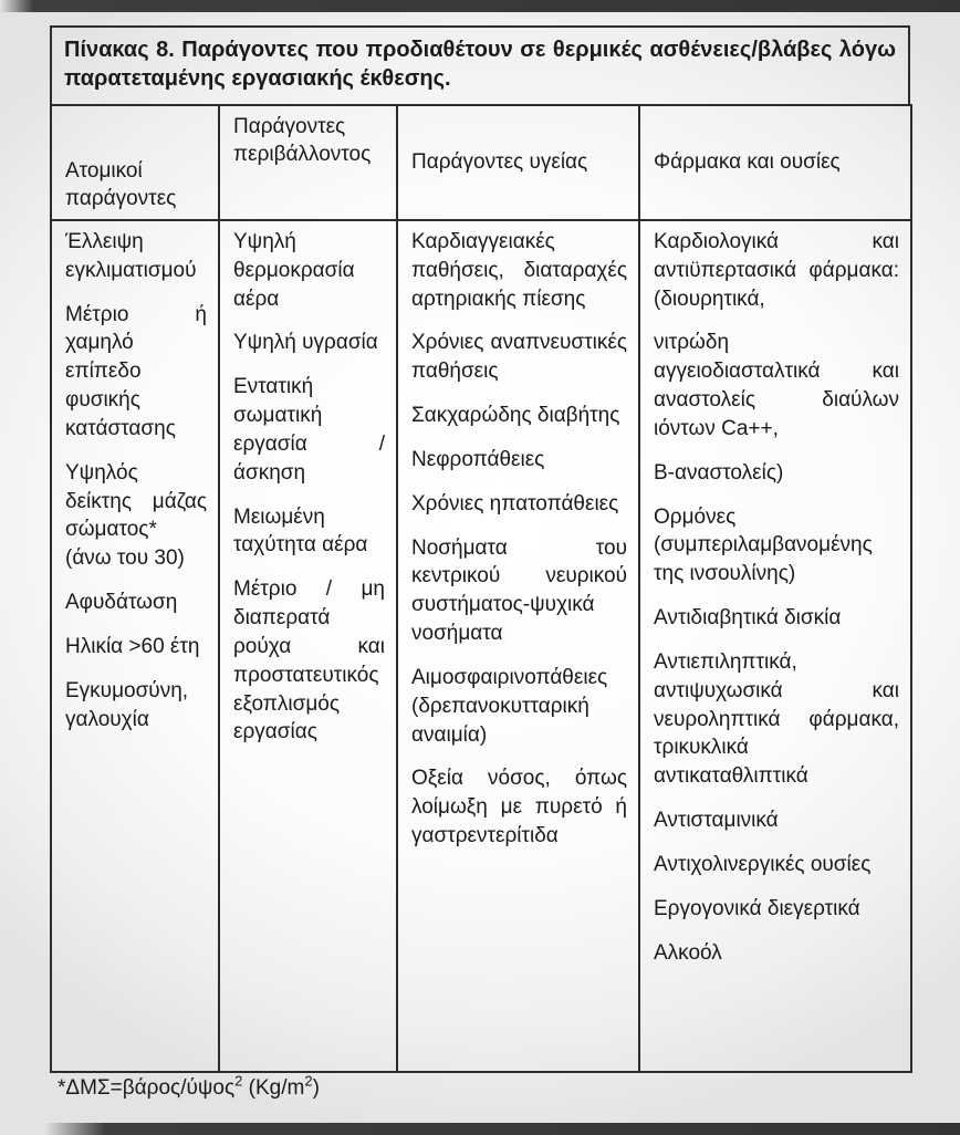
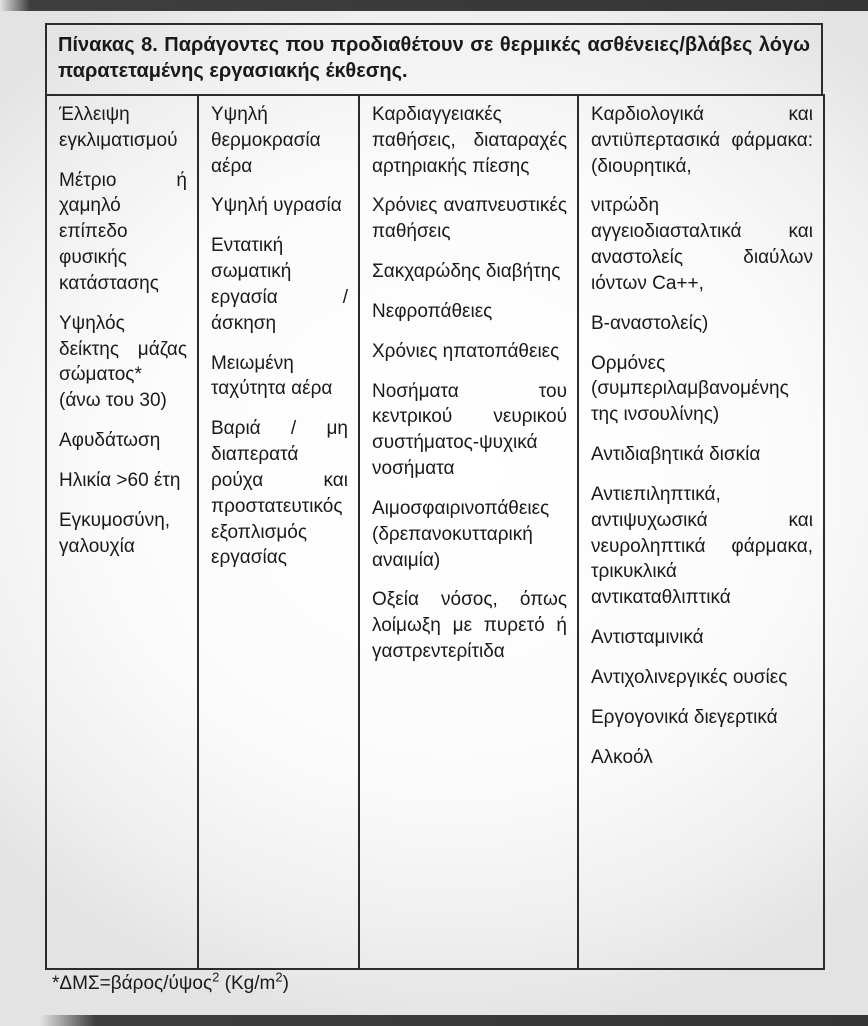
  Πίνακας 8. Παράγοντες που προδιαθέτουν σε θερμικές ασθένειες/βλάβες λόγω παρατεταμένης εργασιακής έκθεσης.
- Ατομικοί παράγοντες	Παράγοντες περιβάλλοντος	Παράγοντες υγείας	Φάρμακα και ουσίες
- Έλλειψη εγκλιματισμού Μέτριο ή χαμηλό επίπεδο φυσικής κατάστασης Υψηλός δείκτης μάζας σώματος* (άνω του 30) Αφυδάτωση Ηλικία >60 έτη Εγκυμοσύνη, γαλουχία	Υψηλή θερμοκρασία αέρα Υψηλή υγρασία Εντατική σωματική εργασία / άσκηση Μειωμένη ταχύτητα αέρα Μέτριο / μη διαπερατά ρούχα και προστατευτικός εξοπλισμός εργασίας	Καρδιαγγειακές παθήσεις, διαταραχές αρτηριακής πίεσης Χρόνιες αναπνευστικές παθήσεις Σακχαρώδης διαβήτης Νεφροπάθειες Χρόνιες ηπατοπάθειες Νοσήματα του κεντρικού νευρικού συστήματος-ψυχικά νοσήματα Αιμοσφαιρινοπάθειες (δρεπανοκυτταρική αναιμία) Οξεία νόσος, όπως λοίμωξη με πυρετό ή γαστρεντερίτιδα	Καρδιολογικά και αντιϋπερτασικά φάρμακα: (διουρητικά, νιτρώδη αγγειοδιασταλτικά και αναστολείς διαύλων ιόντων Ca++, Β-αναστολείς) Ορμόνες (συμπεριλαμβανομένης της ινσουλίνης) Αντιδιαβητικά δισκία Αντιεπιληπτικά, αντιψυχωσικά και νευροληπτικά φάρμακα, τρικυκλικά αντικαταθλιπτικά Αντισταμινικά Αντιχολινεργικές ουσίες Εργογονικά διεγερτικά Αλκοόλ
+ Έλλειψη εγκλιματισμού Μέτριο ή χαμηλό επίπεδο φυσικής κατάστασης Υψηλός δείκτης μάζας σώματος* (άνω του 30) Αφυδάτωση Ηλικία >60 έτη Εγκυμοσύνη, γαλουχία	Υψηλή θερμοκρασία αέρα Υψηλή υγρασία Εντατική σωματική εργασία / άσκηση Μειωμένη ταχύτητα αέρα Βαριά / μη διαπερατά ρούχα και προστατευτικός εξοπλισμός εργασίας	Καρδιαγγειακές παθήσεις, διαταραχές αρτηριακής πίεσης Χρόνιες αναπνευστικές παθήσεις Σακχαρώδης διαβήτης Νεφροπάθειες Χρόνιες ηπατοπάθειες Νοσήματα του κεντρικού νευρικού συστήματος-ψυχικά νοσήματα Αιμοσφαιρινοπάθειες (δρεπανοκυτταρική αναιμία) Οξεία νόσος, όπως λοίμωξη με πυρετό ή γαστρεντερίτιδα	Καρδιολογικά και αντιϋπερτασικά φάρμακα: (διουρητικά, νιτρώδη αγγειοδιασταλτικά και αναστολείς διαύλων ιόντων Ca++, Β-αναστολείς) Ορμόνες (συμπεριλαμβανομένης της ινσουλίνης) Αντιδιαβητικά δισκία Αντιεπιληπτικά, αντιψυχωσικά και νευροληπτικά φάρμακα, τρικυκλικά αντικαταθλιπτικά Αντισταμινικά Αντιχολινεργικές ουσίες Εργογονικά διεγερτικά Αλκοόλ
  *ΔΜΣ=βάρος/ύψος2 (Kg/m2)
